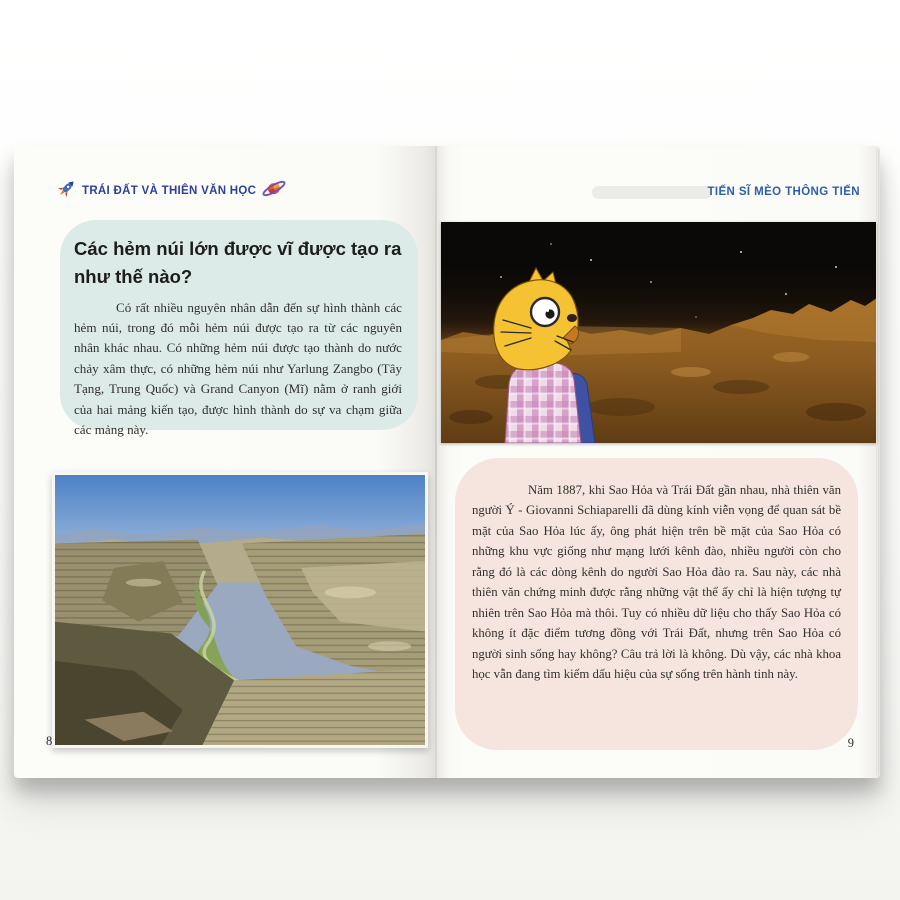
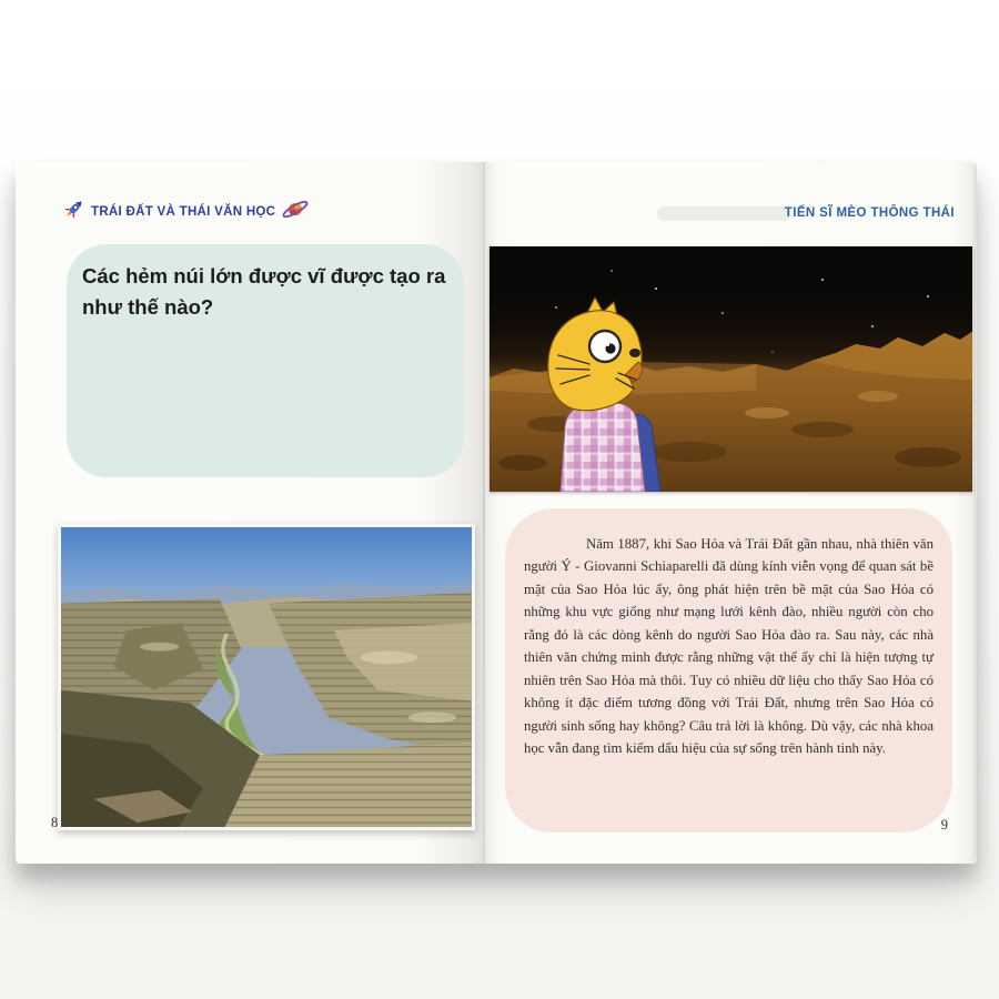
- TRÁI ĐẤT VÀ THIÊN VĂN HỌC
+ TRÁI ĐẤT VÀ THÁI VĂN HỌC
  Các hẻm núi lớn được vĩ được tạo ra như thế nào?
- Có rất nhiều nguyên nhân dẫn đến sự hình thành các hẻm núi, trong đó mỗi hẻm núi được tạo ra từ các nguyên nhân khác nhau. Có những hẻm núi được tạo thành do nước chảy xâm thực, có những hẻm núi như Yarlung Zangbo (Tây Tạng, Trung Quốc) và Grand Canyon (Mĩ) nằm ở ranh giới của hai mảng kiến tạo, được hình thành do sự va chạm giữa các mảng này.
  8
- TIẾN SĨ MÈO THÔNG TIẾN
+ TIẾN SĨ MÈO THÔNG THÁI
  Năm 1887, khi Sao Hỏa và Trái Đất gần nhau, nhà thiên văn người Ý - Giovanni Schiaparelli đã dùng kính viễn vọng để quan sát bề mặt của Sao Hỏa lúc ấy, ông phát hiện trên bề mặt của Sao Hỏa có những khu vực giống như mạng lưới kênh đào, nhiều người còn cho rằng đó là các dòng kênh do người Sao Hỏa đào ra. Sau này, các nhà thiên văn chứng minh được rằng những vật thể ấy chỉ là hiện tượng tự nhiên trên Sao Hỏa mà thôi. Tuy có nhiều dữ liệu cho thấy Sao Hỏa có không ít đặc điểm tương đồng với Trái Đất, nhưng trên Sao Hỏa có người sinh sống hay không? Câu trả lời là không. Dù vậy, các nhà khoa học vẫn đang tìm kiếm dấu hiệu của sự sống trên hành tinh này.
  9
